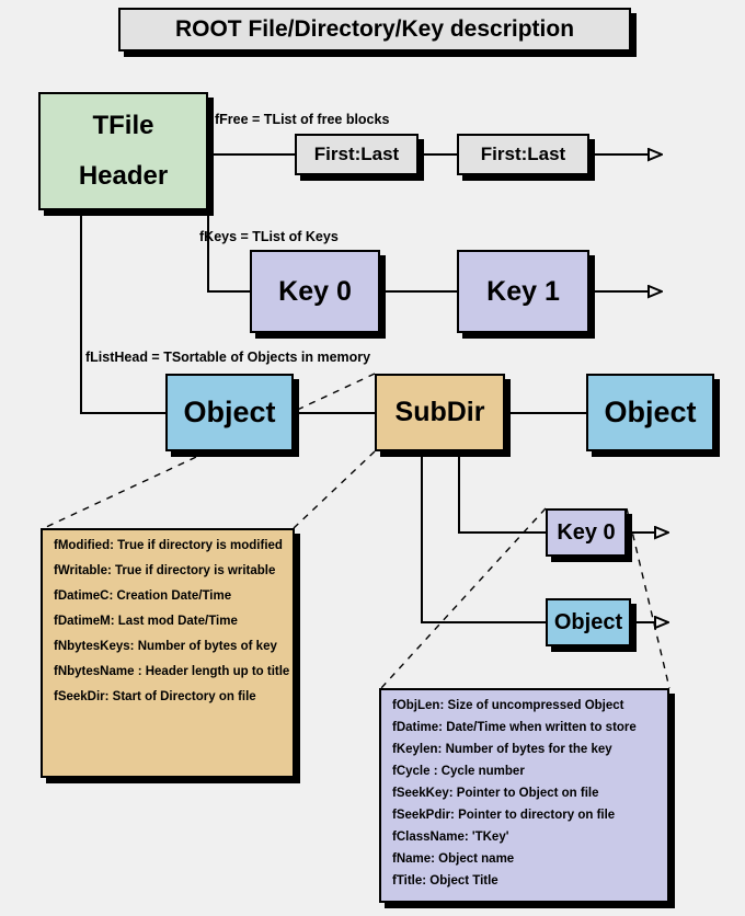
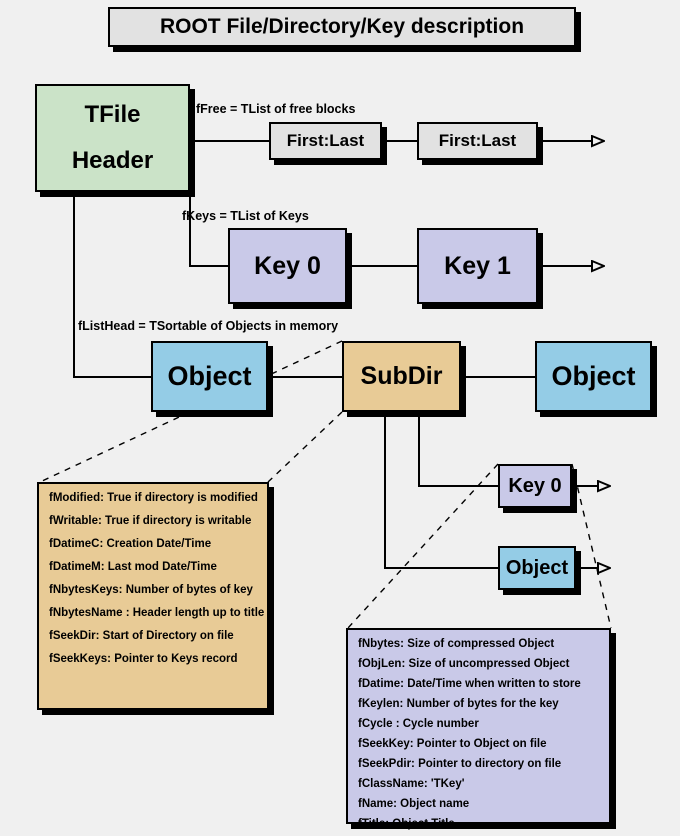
  ROOT File/Directory/Key description
  TFile
  Header
  fFree = TList of free blocks
  fKeys = TList of Keys
  fListHead = TSortable of Objects in memory
  First:Last
  First:Last
  Key 0
  Key 1
  Object
  SubDir
  Object
  Key 0
  Object
  fModified: True if directory is modified
  fWritable: True if directory is writable
  fDatimeC: Creation Date/Time
  fDatimeM: Last mod Date/Time
  fNbytesKeys: Number of bytes of key
  fNbytesName : Header length up to title
  fSeekDir: Start of Directory on file
+ fSeekKeys: Pointer to Keys record
+ fNbytes: Size of compressed Object
  fObjLen: Size of uncompressed Object
  fDatime: Date/Time when written to store
  fKeylen: Number of bytes for the key
  fCycle : Cycle number
  fSeekKey: Pointer to Object on file
  fSeekPdir: Pointer to directory on file
  fClassName: 'TKey'
  fName: Object name
  fTitle: Object Title
